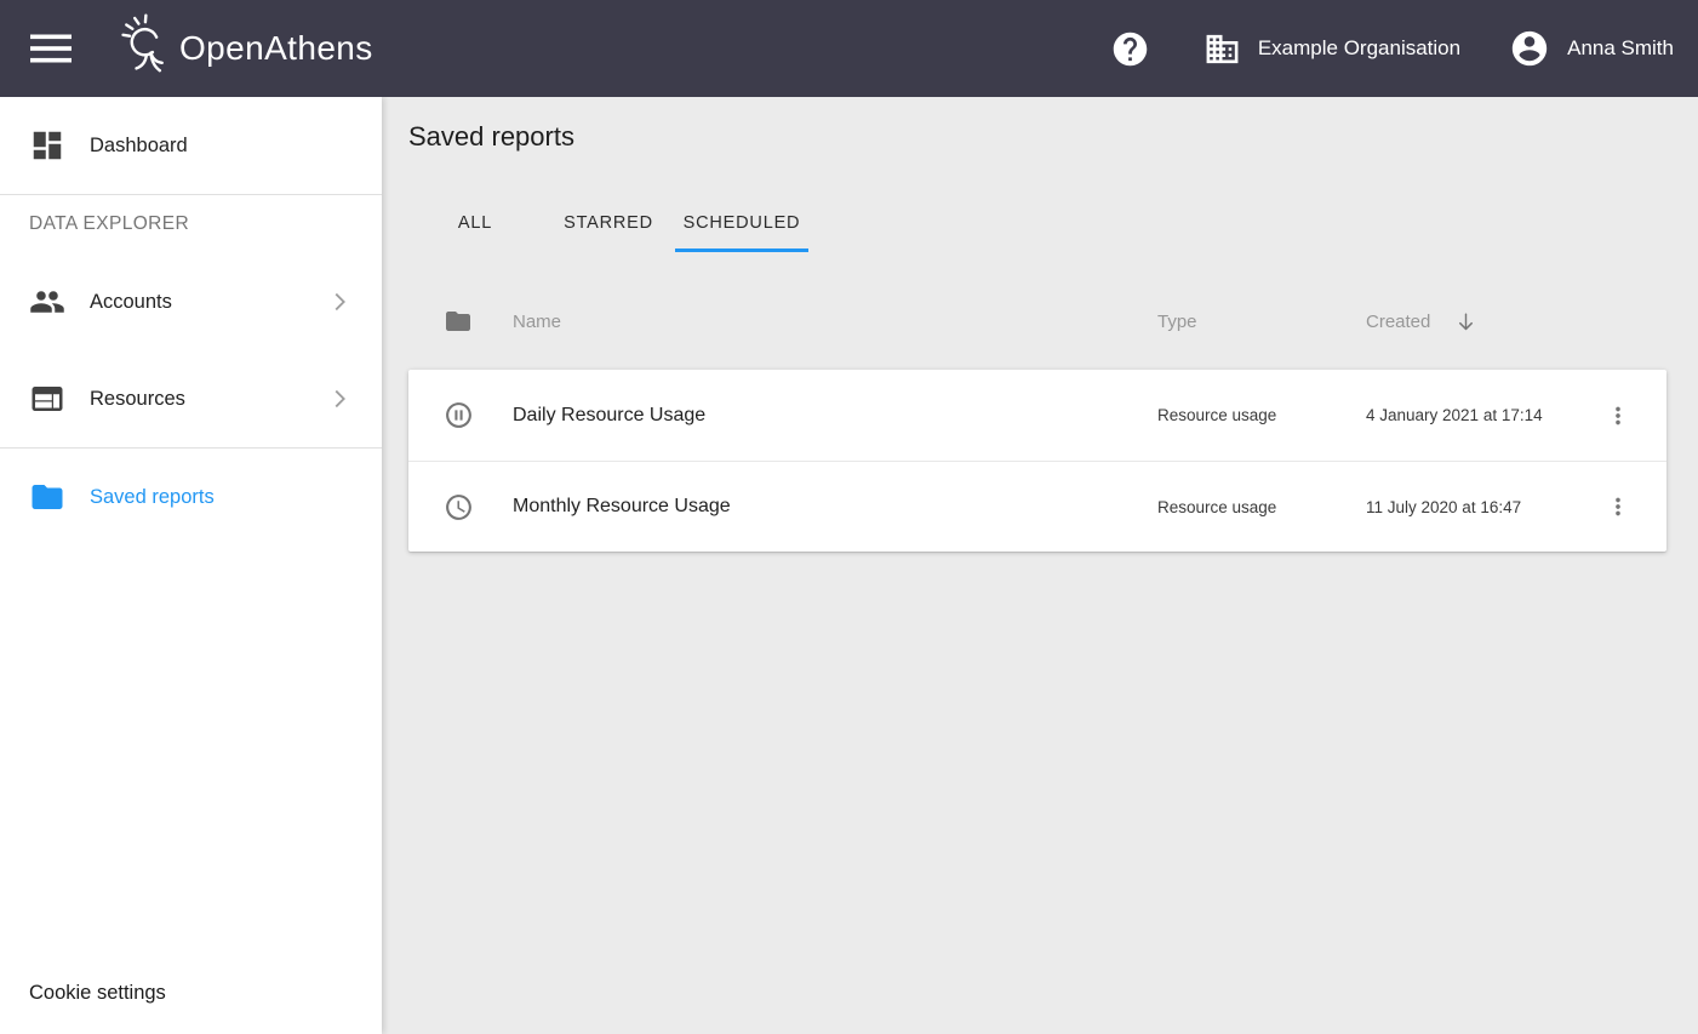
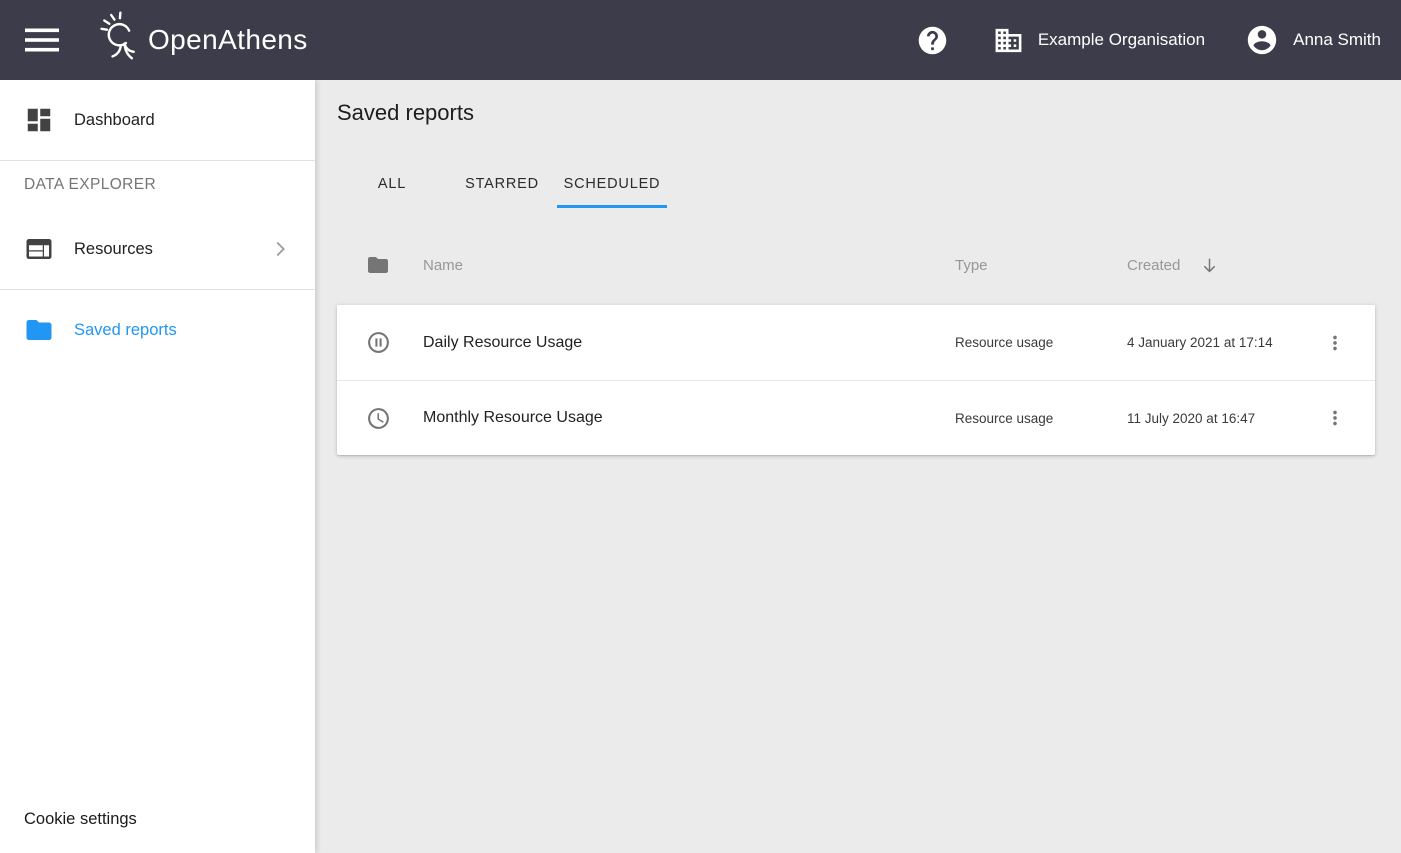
  OpenAthens
  Example Organisation
  Anna Smith
  Dashboard
  DATA EXPLORER
- Accounts
  Resources
  Saved reports
  Cookie settings
  Saved reports
  ALL
  STARRED
  SCHEDULED
  Name
  Type
  Created
  Daily Resource Usage
  Resource usage
  4 January 2021 at 17:14
  Monthly Resource Usage
  Resource usage
  11 July 2020 at 16:47
